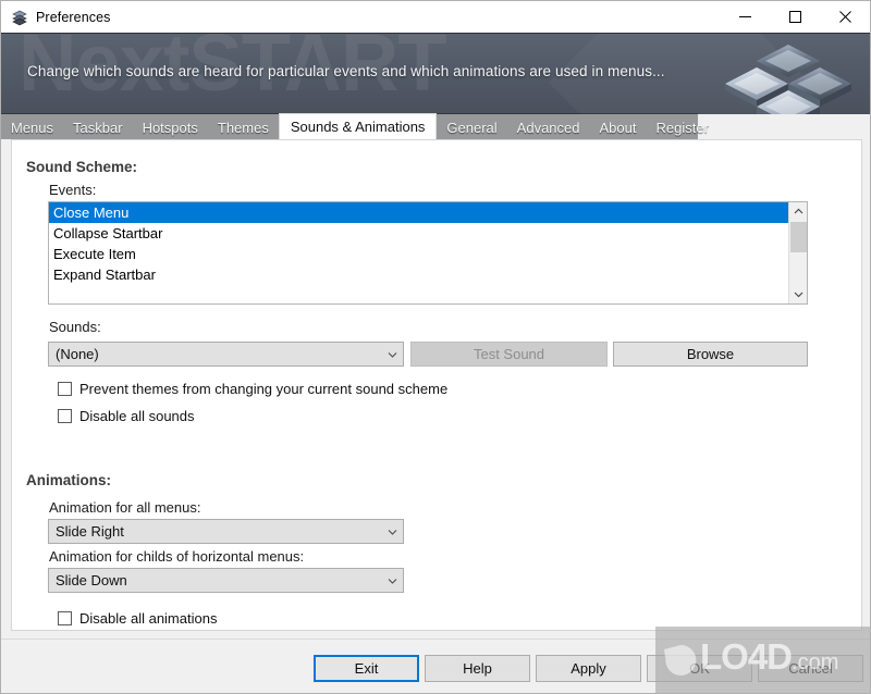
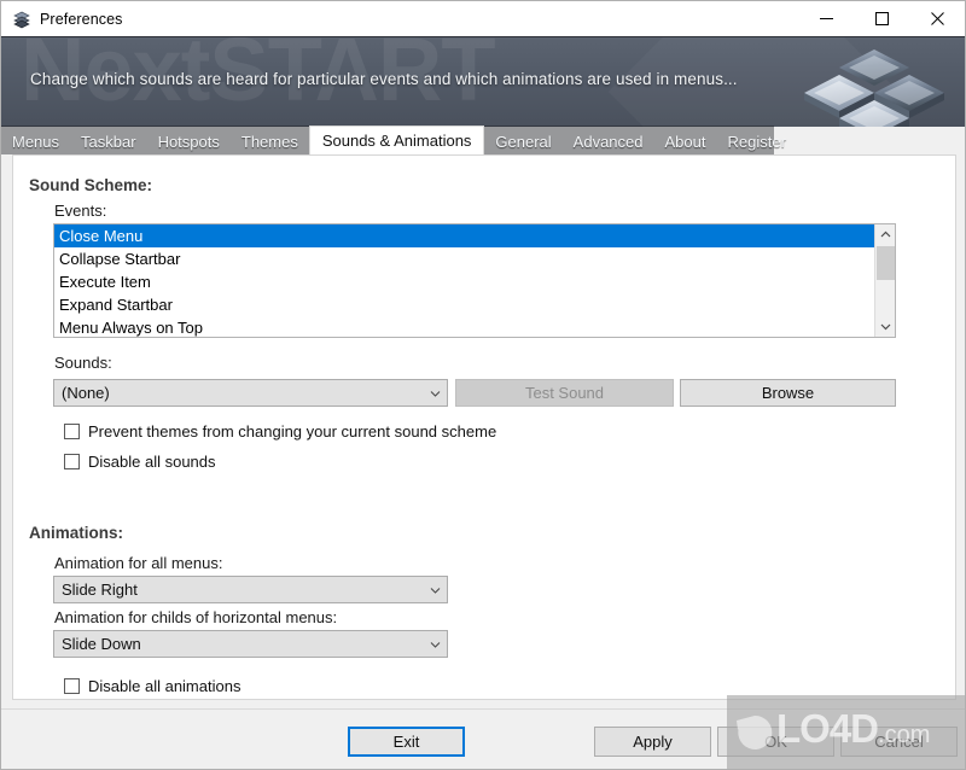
  Preferences
  NextSTART
  Change which sounds are heard for particular events and which animations are used in menus...
  Menus
  Taskbar
  Hotspots
  Themes
  Sounds & Animations
  General
  Advanced
  About
  Register
  Sound Scheme:
  Events:
  Close Menu
  Collapse Startbar
  Execute Item
  Expand Startbar
+ Menu Always on Top
  Sounds:
  (None)
  Test Sound
  Browse
  Prevent themes from changing your current sound scheme
  Disable all sounds
  Animations:
  Animation for all menus:
  Slide Right
  Animation for childs of horizontal menus:
  Slide Down
  Disable all animations
  Exit
- Help
  Apply
  OK
  Cancel
  LO4D.com
